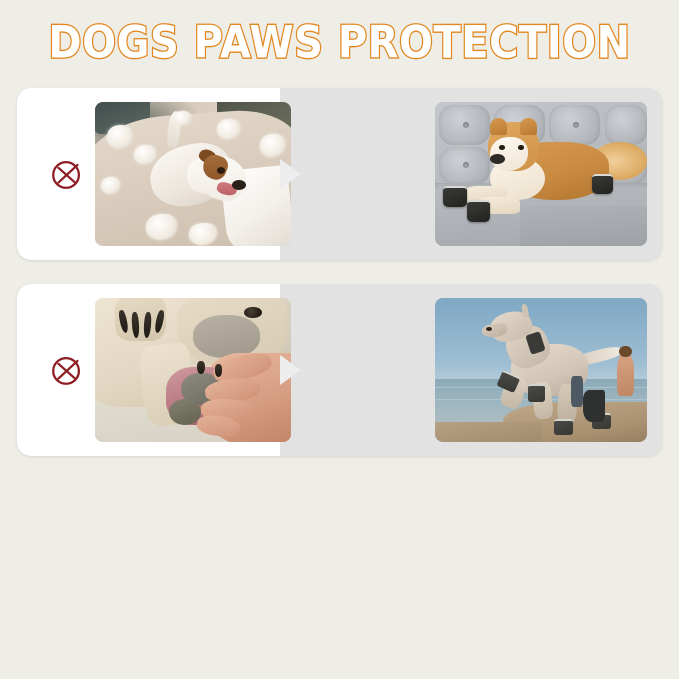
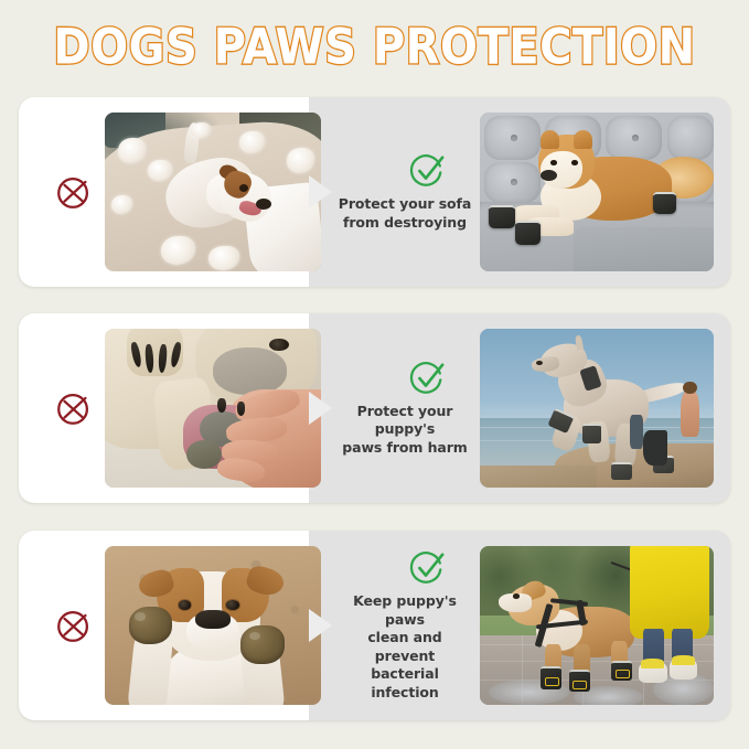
  DOGS PAWS PROTECTION
+ Protect your sofa
+ from destroying
+ Protect your puppy's
+ paws from harm
+ Keep puppy's paws
+ clean and prevent
+ bacterial infection
